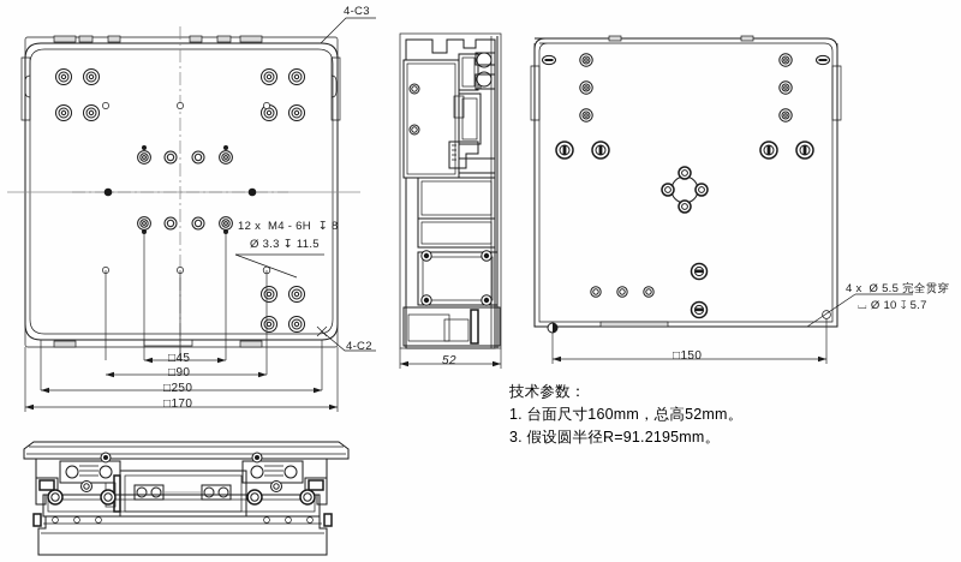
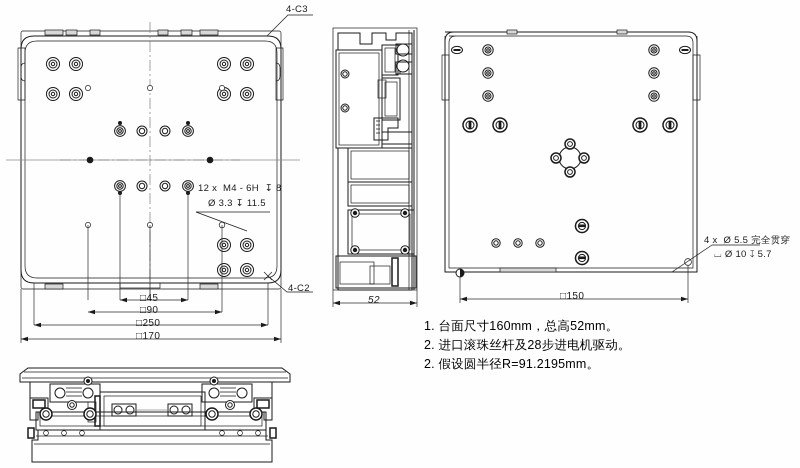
  4-C3
  4-C2
  12 x M4 - 6H ↧ 8
  Ø 3.3 ↧ 11.5
  □45
  □90
  □250
  □170
  52
  □150
  4 x Ø 5.5 完全贯穿
  ⌴ Ø 10 ↧ 5.7
- 技术参数：
  1. 台面尺寸160mm，总高52mm。
+ 2. 进口滚珠丝杆及28步进电机驱动。
- 3. 假设圆半径R=91.2195mm。
+ 2. 假设圆半径R=91.2195mm。
